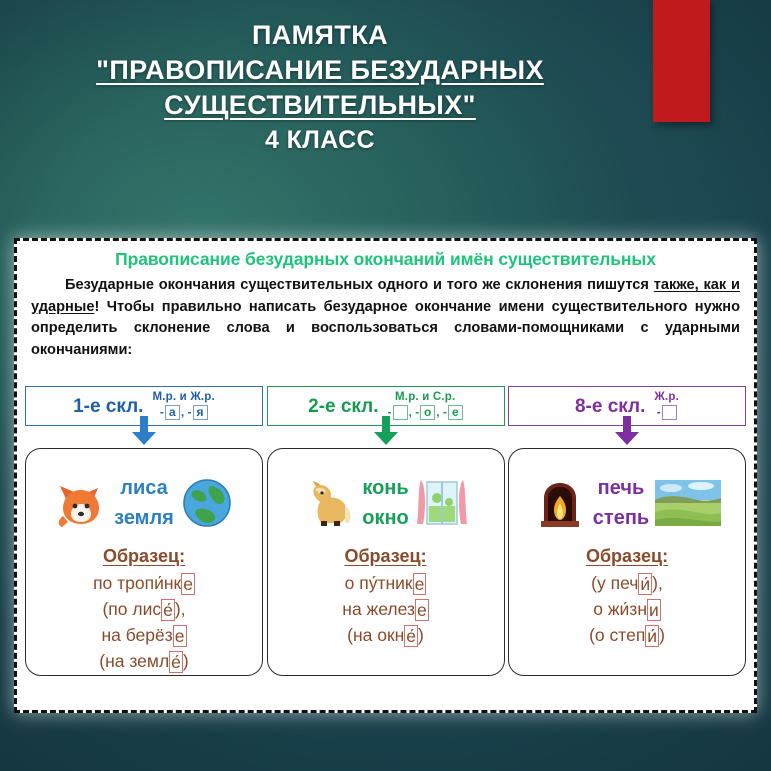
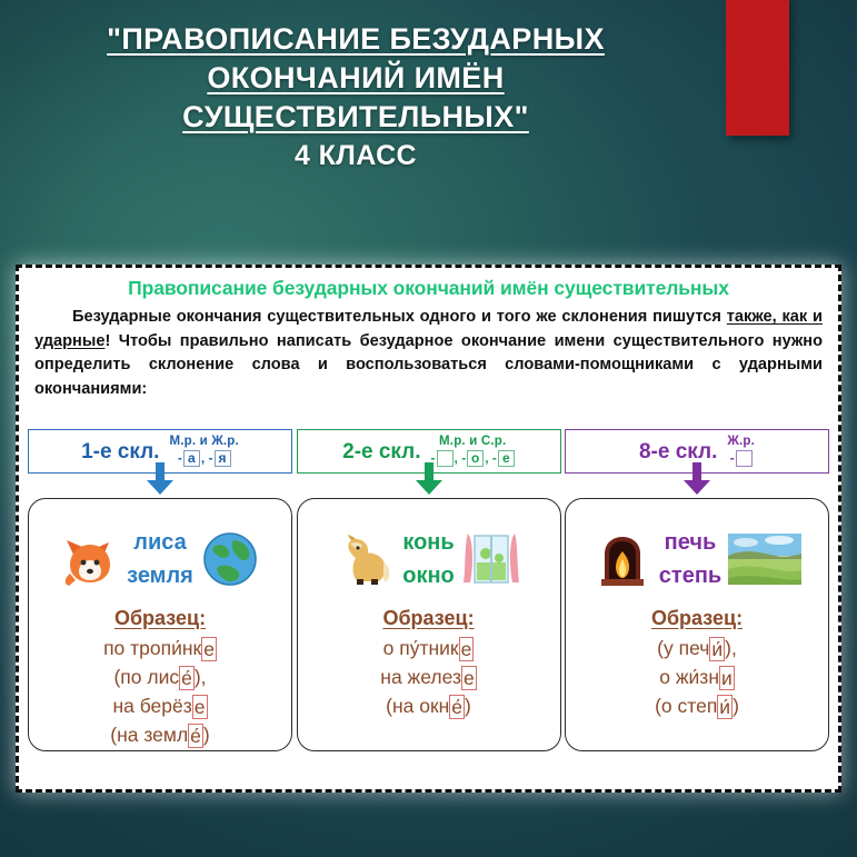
- ПАМЯТКА
  "ПРАВОПИСАНИЕ БЕЗУДАРНЫХ
+ ОКОНЧАНИЙ ИМЁН
  СУЩЕСТВИТЕЛЬНЫХ"
  4 КЛАСС
  Правописание безударных окончаний имён существительных
  Безударные окончания существительных одного и того же склонения пишутся также, как и ударные! Чтобы правильно написать безударное окончание имени существительного нужно определить склонение слова и воспользоваться словами-помощниками с ударными окончаниями:
  1-е скл.
  М.р. и Ж.р.
  -
  а
  , -
  я
  лиса
  земля
  Образец:
  по тропи́нке
  (по лисе́),
  на берёзе
  (на земле́)
  2-е скл.
  М.р. и С.р.
  -
  , -
  о
  , -
  е
  конь
  окно
  Образец:
  о пу́тнике
  на железе
  (на окне́)
  8-е скл.
  Ж.р.
  -
  печь
  степь
  Образец:
  (у печи́),
  о жи́зни
  (о степи́)
